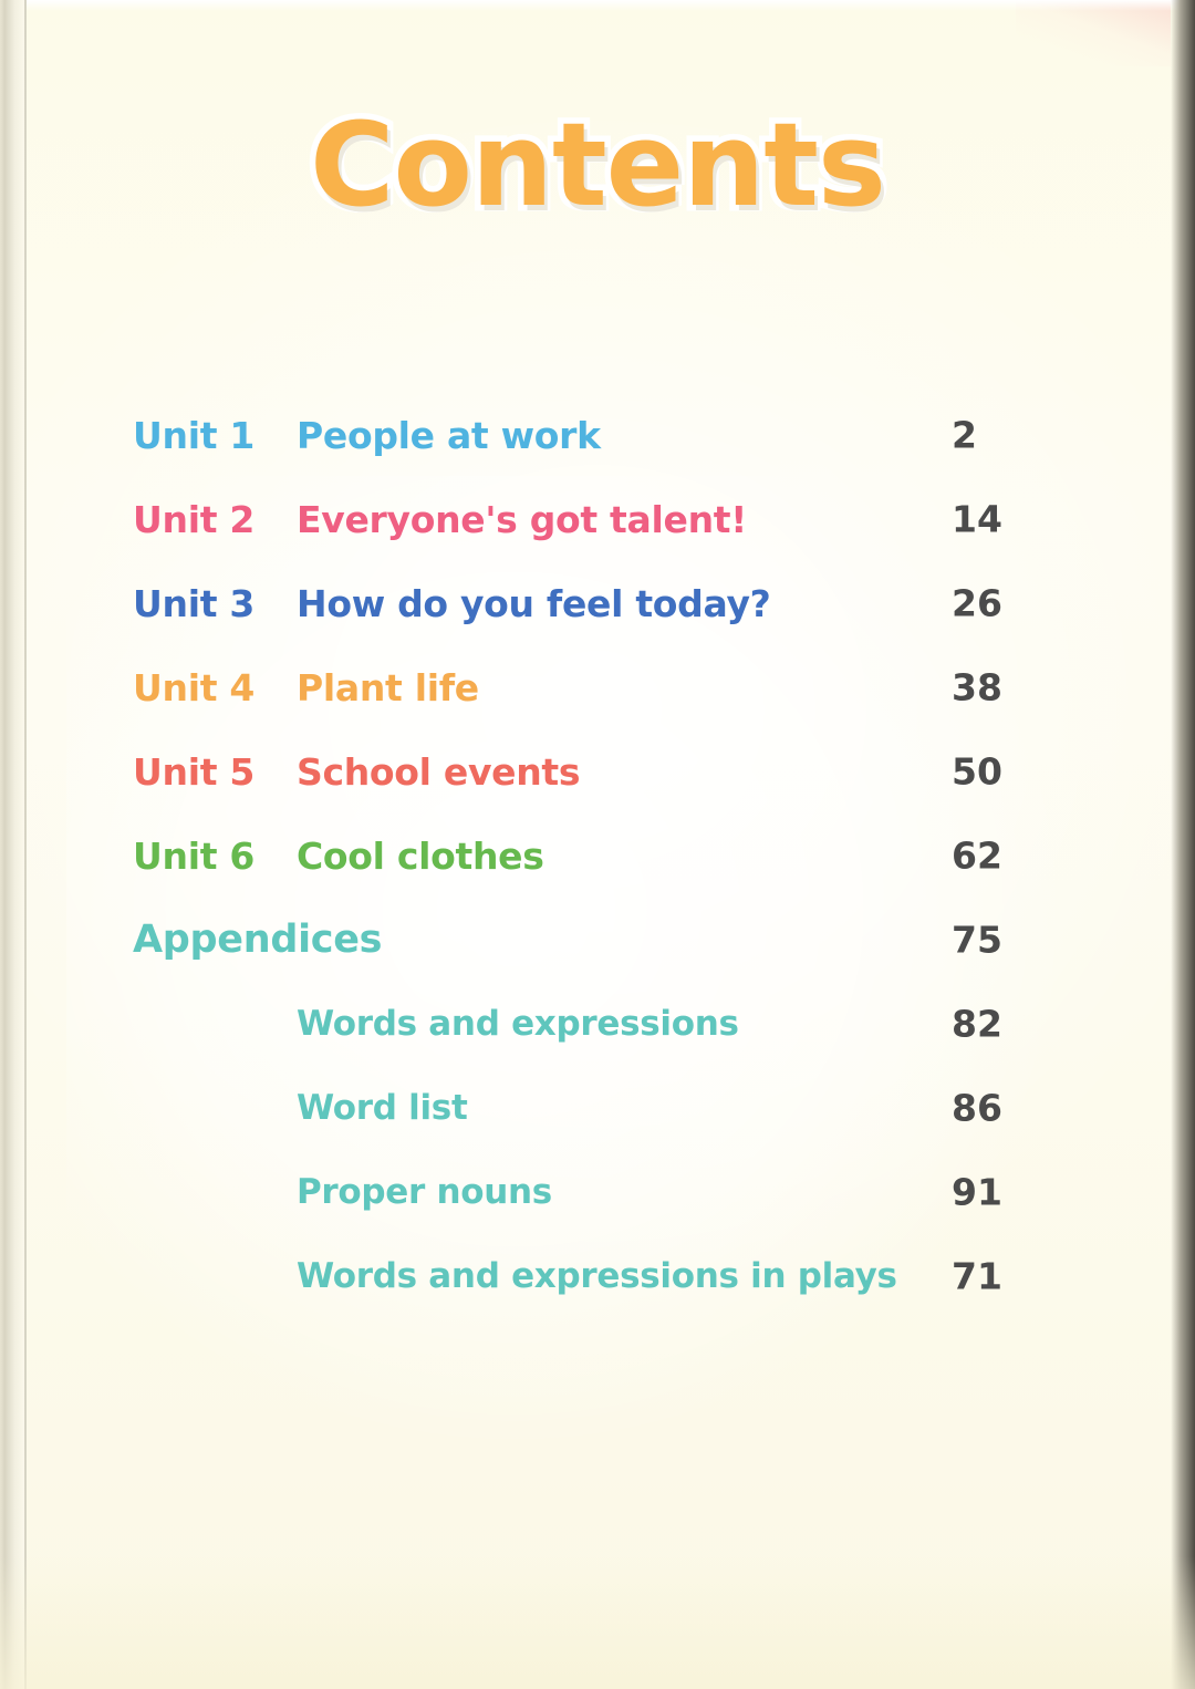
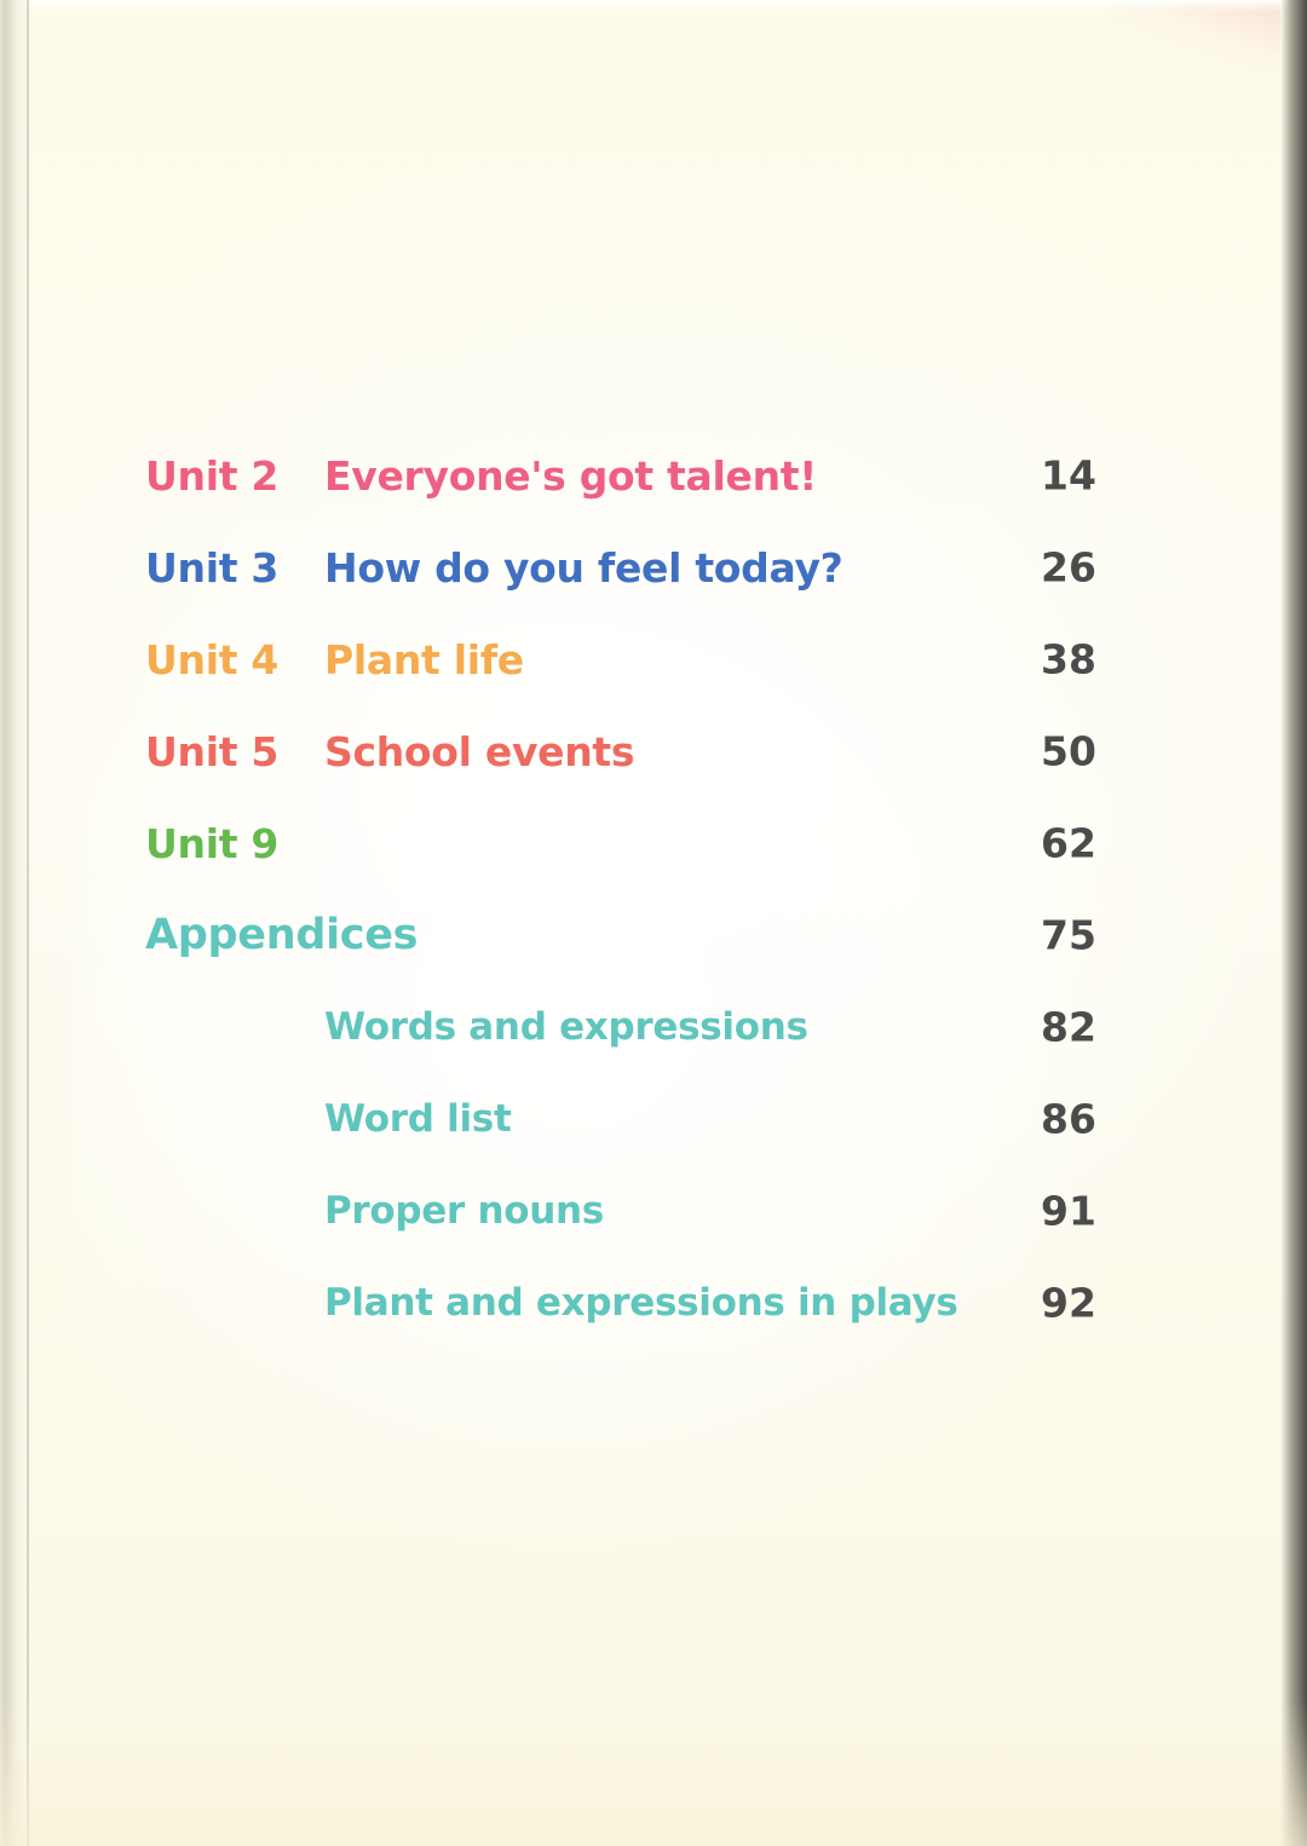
- Contents
- Unit 1
- People at work
- 2
  Unit 2
  Everyone's got talent!
  14
  Unit 3
  How do you feel today?
  26
  Unit 4
  Plant life
  38
  Unit 5
  School events
  50
- Unit 6
+ Unit 9
- Cool clothes
  62
  Appendices
  75
  Words and expressions
  82
  Word list
  86
  Proper nouns
  91
- Words and expressions in plays
+ Plant and expressions in plays
- 71
+ 92
